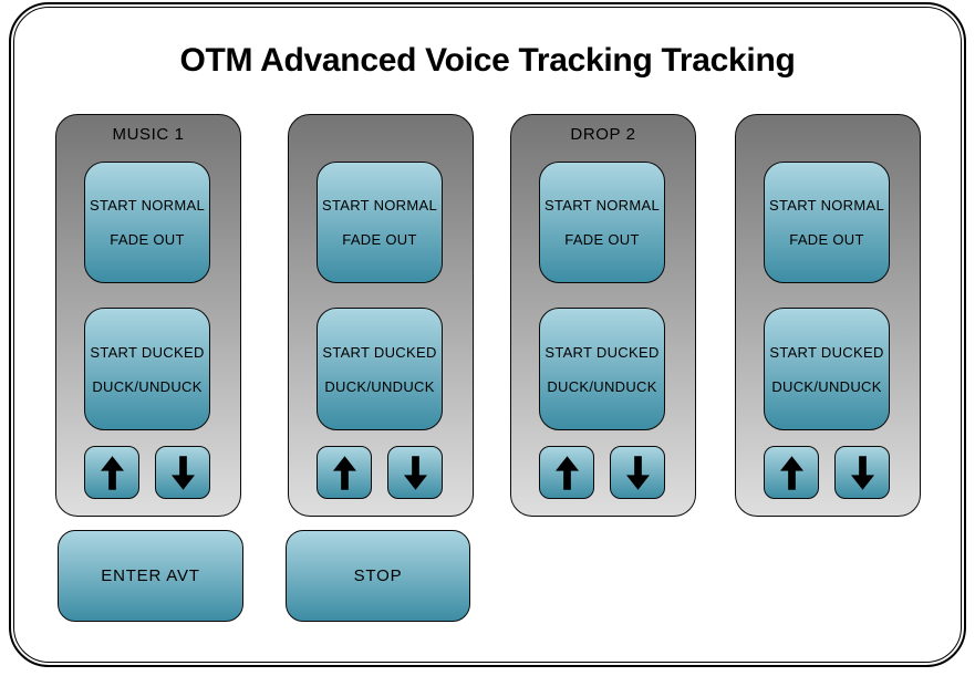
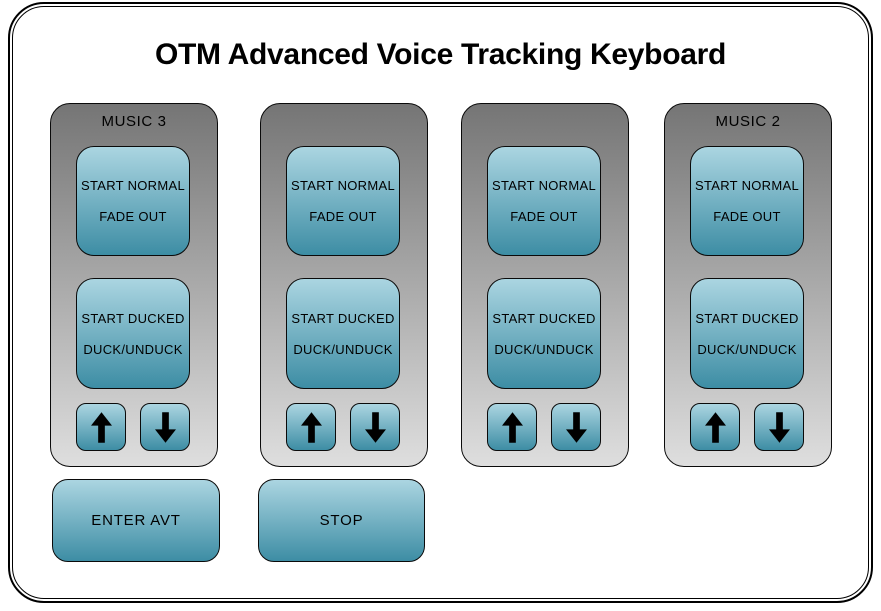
- OTM Advanced Voice Tracking Tracking
+ OTM Advanced Voice Tracking Keyboard
- MUSIC 1
+ MUSIC 3
  START NORMAL
  FADE OUT
  START DUCKED
  DUCK/UNDUCK
  START NORMAL
  FADE OUT
  START DUCKED
  DUCK/UNDUCK
- DROP 2
  START NORMAL
  FADE OUT
  START DUCKED
  DUCK/UNDUCK
+ MUSIC 2
  START NORMAL
  FADE OUT
  START DUCKED
  DUCK/UNDUCK
  ENTER AVT
  STOP
